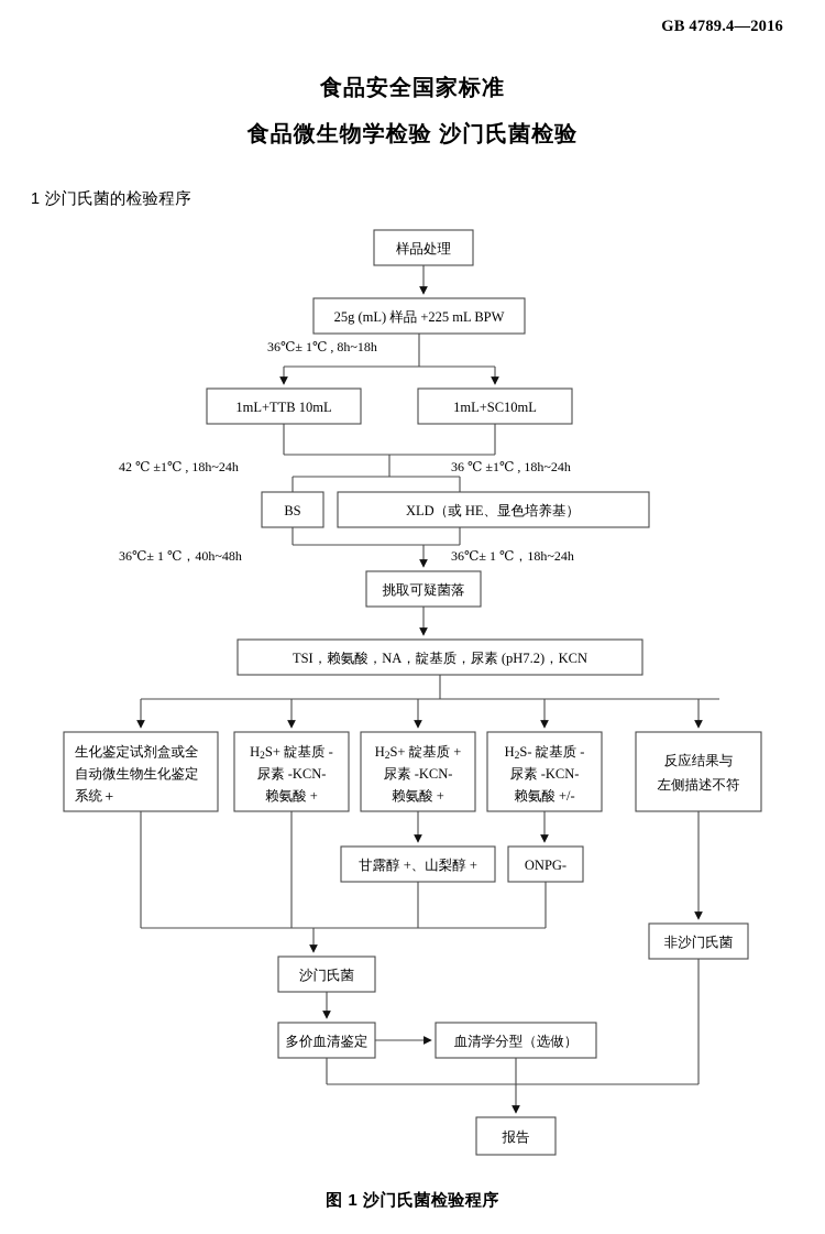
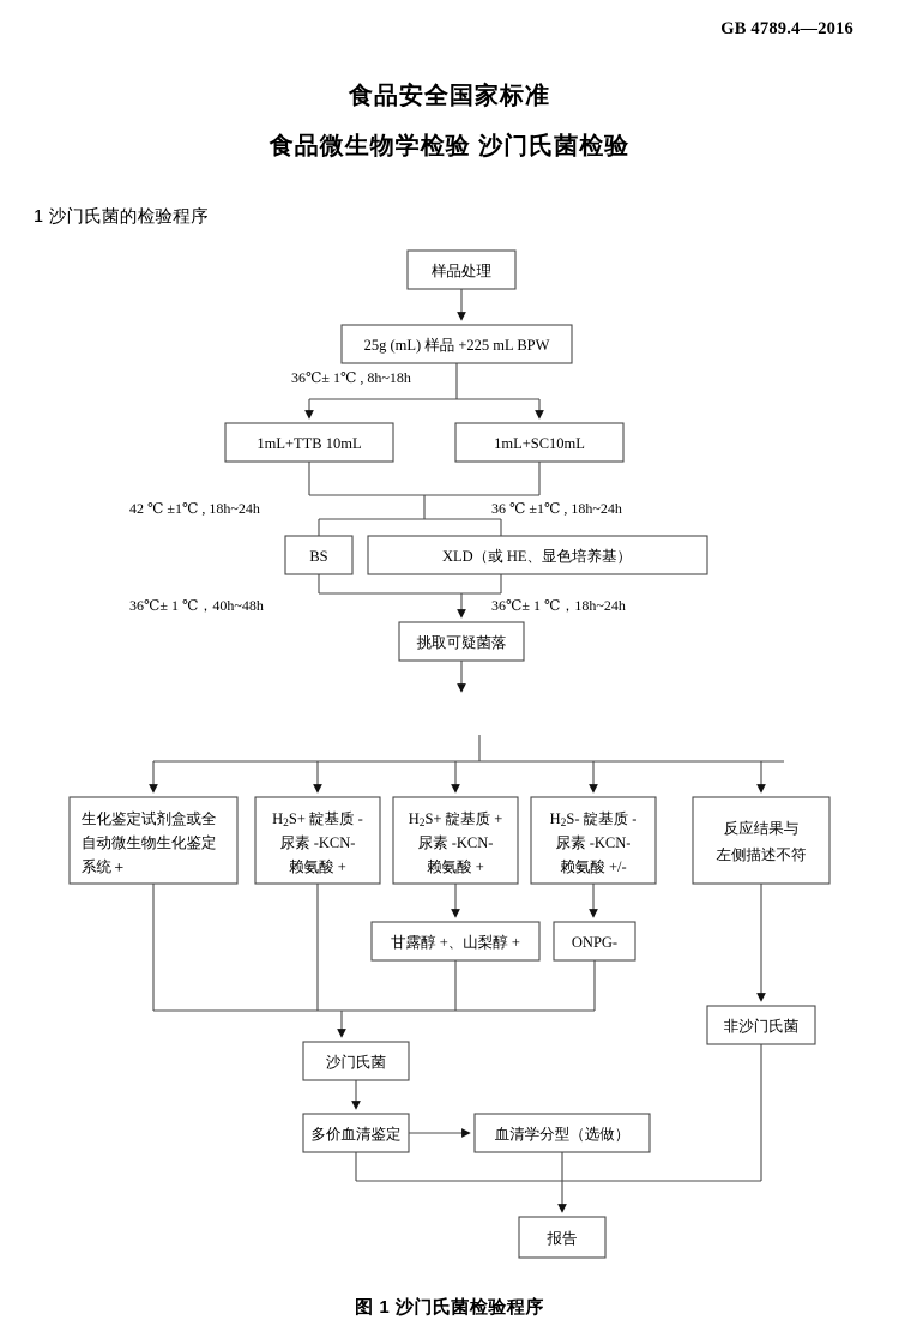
  GB 4789.4—2016
  食品安全国家标准
  食品微生物学检验 沙门氏菌检验
  1 沙门氏菌的检验程序
  样品处理
  25g (mL) 样品 +225 mL BPW
  36℃± 1℃ , 8h~18h
  1mL+TTB 10mL
  1mL+SC10mL
  42 ℃ ±1℃ , 18h~24h
  36 ℃ ±1℃ , 18h~24h
  BS
  XLD（或 HE、显色培养基）
  36℃± 1 ℃，40h~48h
  36℃± 1 ℃，18h~24h
  挑取可疑菌落
- TSI，赖氨酸，NA，靛基质，尿素 (pH7.2)，KCN
  生化鉴定试剂盒或全
  自动微生物生化鉴定
  系统＋
  H2S+ 靛基质 -
  尿素 -KCN-
  赖氨酸 +
  H2S+ 靛基质 +
  尿素 -KCN-
  赖氨酸 +
  H2S- 靛基质 -
  尿素 -KCN-
  赖氨酸 +/-
  反应结果与
  左侧描述不符
  甘露醇 +、山梨醇 +
  ONPG-
  沙门氏菌
  多价血清鉴定
  血清学分型（选做）
  非沙门氏菌
  报告
  图 1 沙门氏菌检验程序
